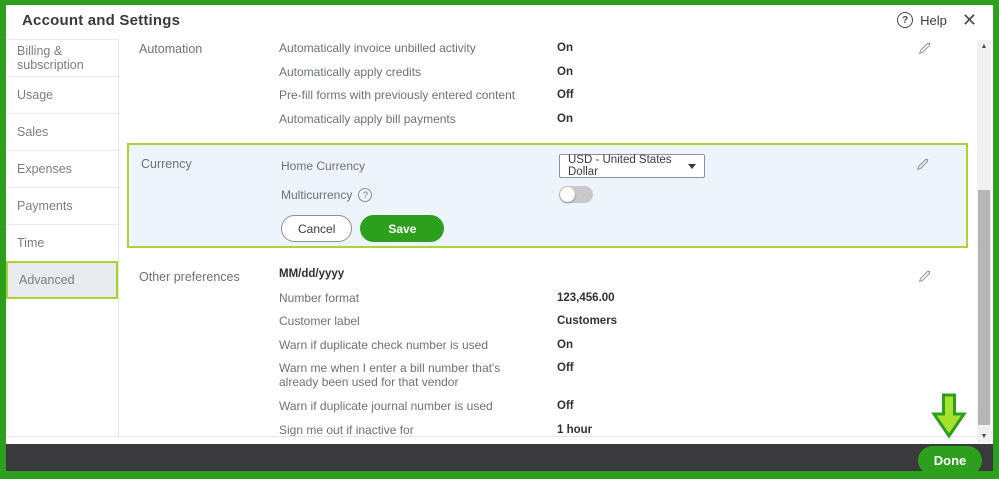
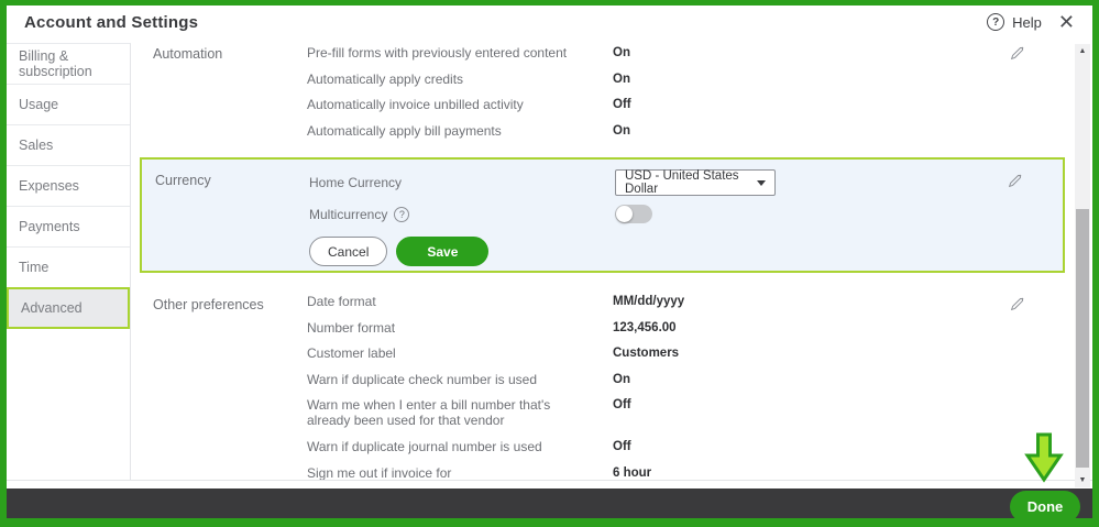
  Account and Settings
  ?
  Help
  ✕
  Billing & subscription
  Usage
  Sales
  Expenses
  Payments
  Time
  Advanced
  Automation
- Automatically invoice unbilled activity
+ Pre-fill forms with previously entered content
  On
  Automatically apply credits
  On
- Pre-fill forms with previously entered content
+ Automatically invoice unbilled activity
  Off
  Automatically apply bill payments
  On
  Currency
  Home Currency
  USD - United States Dollar
  Multicurrency
  ?
  Cancel
  Save
  Other preferences
+ Date format
  MM/dd/yyyy
  Number format
  123,456.00
  Customer label
  Customers
  Warn if duplicate check number is used
  On
  Warn me when I enter a bill number that's already been used for that vendor
  Off
  Warn if duplicate journal number is used
  Off
- Sign me out if inactive for
+ Sign me out if invoice for
- 1 hour
+ 6 hour
  Done
